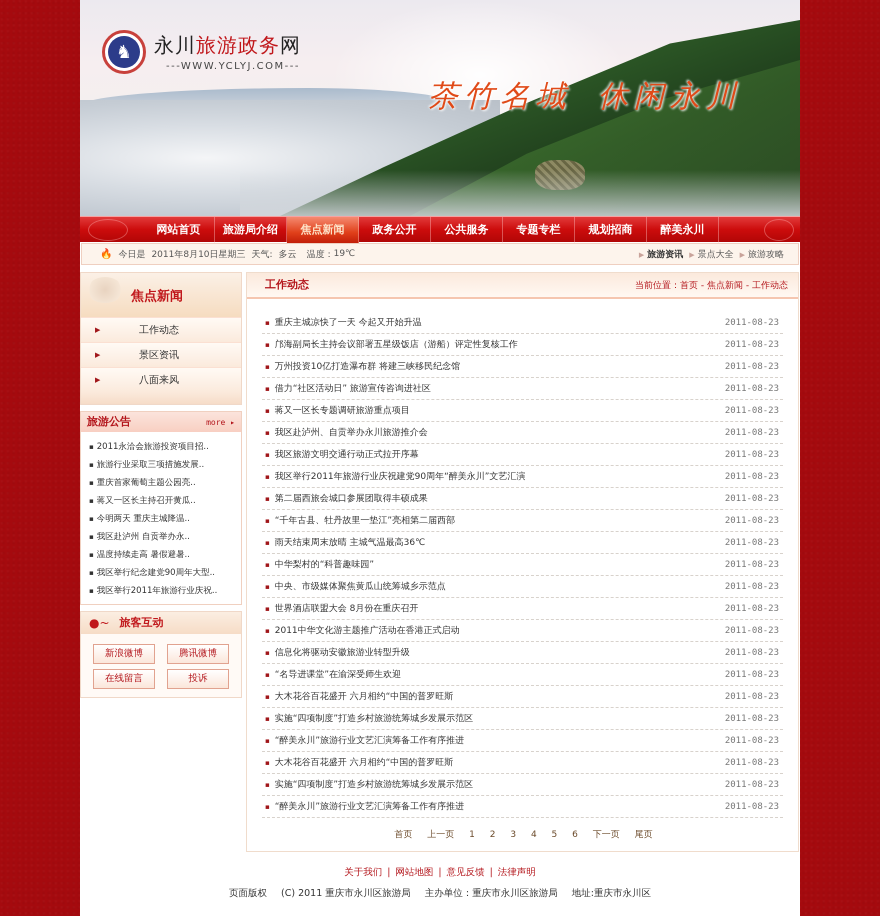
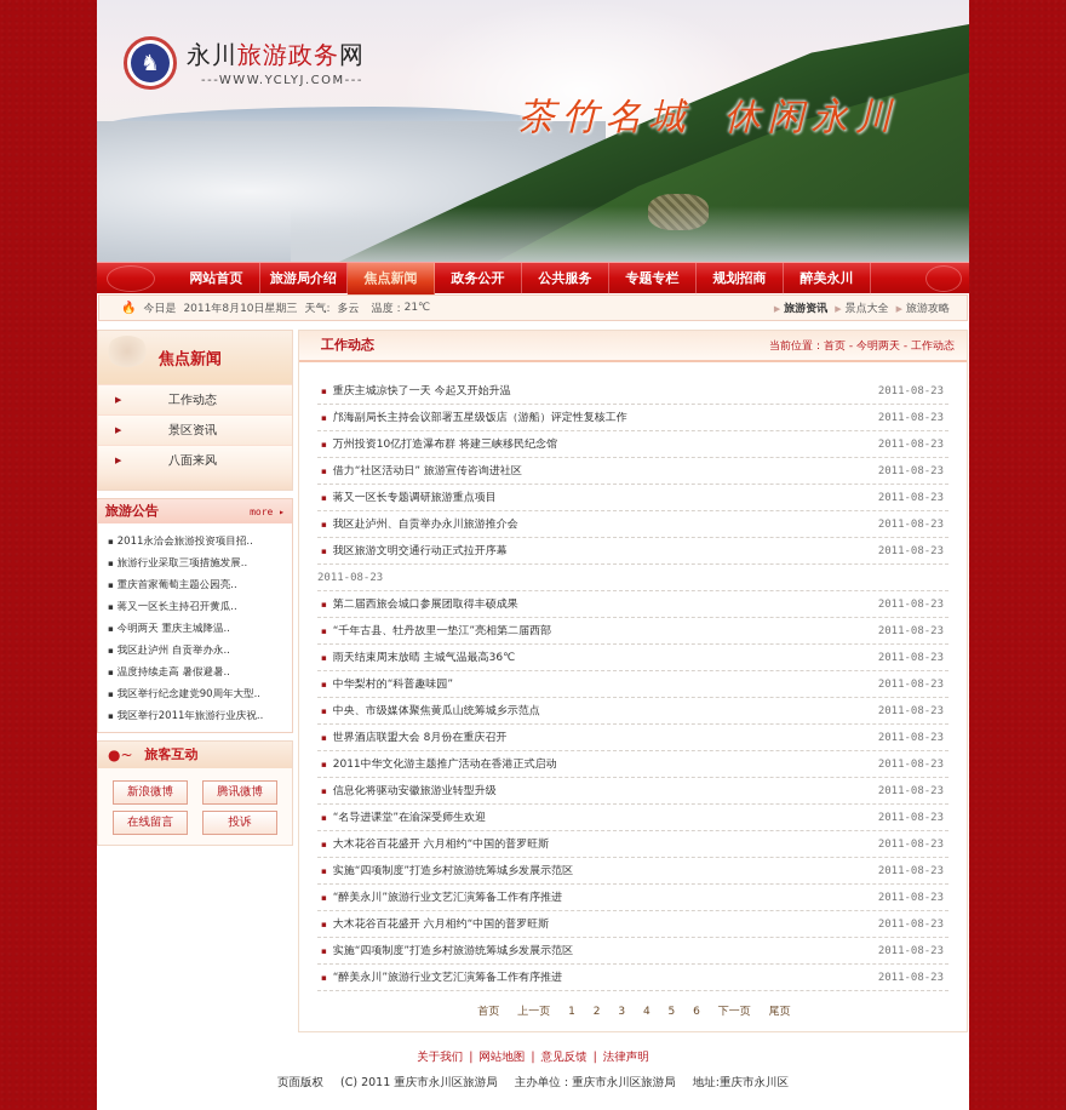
  ♞
  永川旅游政务网
  ---WWW.YCLYJ.COM---
  茶竹名城 休闲永川
  网站首页
  旅游局介绍
  焦点新闻
  政务公开
  公共服务
  专题专栏
  规划招商
  醉美永川
  🔥
  今日是
  2011年8月10日星期三
  天气:
  多云
  温度：
- 19℃
+ 21℃
  ▶ 旅游资讯
  ▶ 景点大全
  ▶ 旅游攻略
  焦点新闻
  ▶
  工作动态
  ▶
  景区资讯
  ▶
  八面来风
  旅游公告
  more ▸
  2011永洽会旅游投资项目招..
  旅游行业采取三项措施发展..
  重庆首家葡萄主题公园亮..
  蒋又一区长主持召开黄瓜..
  今明两天 重庆主城降温..
  我区赴泸州 自贡举办永..
  温度持续走高 暑假避暑..
  我区举行纪念建党90周年大型..
  我区举行2011年旅游行业庆祝..
  ●~
  旅客互动
  新浪微博
  腾讯微博
  在线留言
  投诉
  工作动态
- 当前位置：首页 - 焦点新闻 - 工作动态
+ 当前位置：首页 - 今明两天 - 工作动态
  重庆主城凉快了一天 今起又开始升温
  2011-08-23
  邝海副局长主持会议部署五星级饭店（游船）评定性复核工作
  2011-08-23
  万州投资10亿打造瀑布群 将建三峡移民纪念馆
  2011-08-23
  借力“社区活动日” 旅游宣传咨询进社区
  2011-08-23
  蒋又一区长专题调研旅游重点项目
  2011-08-23
  我区赴泸州、自贡举办永川旅游推介会
  2011-08-23
  我区旅游文明交通行动正式拉开序幕
  2011-08-23
- 我区举行2011年旅游行业庆祝建党90周年“醉美永川”文艺汇演
  2011-08-23
  第二届西旅会城口参展团取得丰硕成果
  2011-08-23
  “千年古县、牡丹故里一垫江”亮相第二届西部
  2011-08-23
  雨天结束周末放晴 主城气温最高36℃
  2011-08-23
  中华梨村的“科普趣味园”
  2011-08-23
  中央、市级媒体聚焦黄瓜山统筹城乡示范点
  2011-08-23
  世界酒店联盟大会 8月份在重庆召开
  2011-08-23
  2011中华文化游主题推广活动在香港正式启动
  2011-08-23
  信息化将驱动安徽旅游业转型升级
  2011-08-23
  “名导进课堂”在渝深受师生欢迎
  2011-08-23
  大木花谷百花盛开 六月相约“中国的普罗旺斯
  2011-08-23
  实施“四项制度”打造乡村旅游统筹城乡发展示范区
  2011-08-23
  “醉美永川”旅游行业文艺汇演筹备工作有序推进
  2011-08-23
  大木花谷百花盛开 六月相约“中国的普罗旺斯
  2011-08-23
  实施“四项制度”打造乡村旅游统筹城乡发展示范区
  2011-08-23
  “醉美永川”旅游行业文艺汇演筹备工作有序推进
  2011-08-23
  首页 上一页 1 2 3 4 5 6 下一页 尾页
  关于我们 | 网站地图 | 意见反馈 | 法律声明
  页面版权 (C) 2011 重庆市永川区旅游局 主办单位：重庆市永川区旅游局 地址:重庆市永川区
